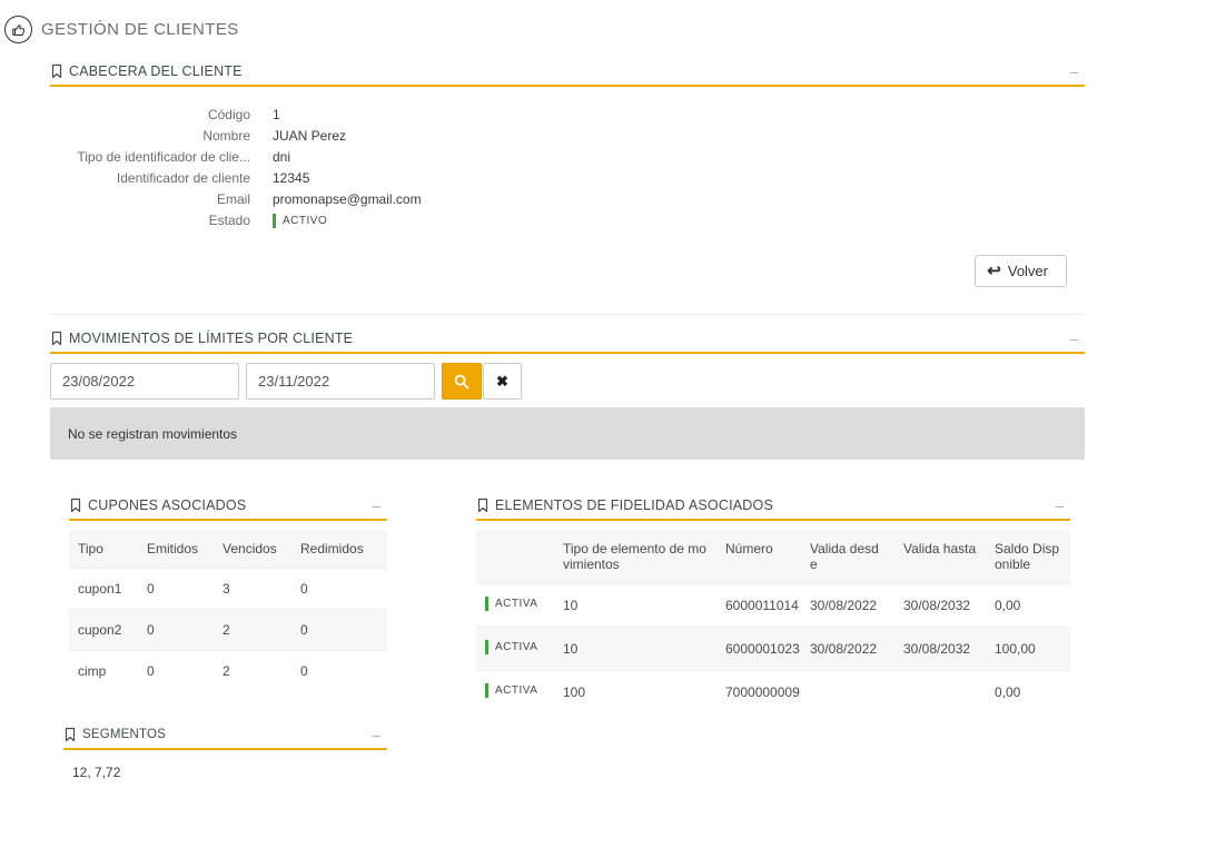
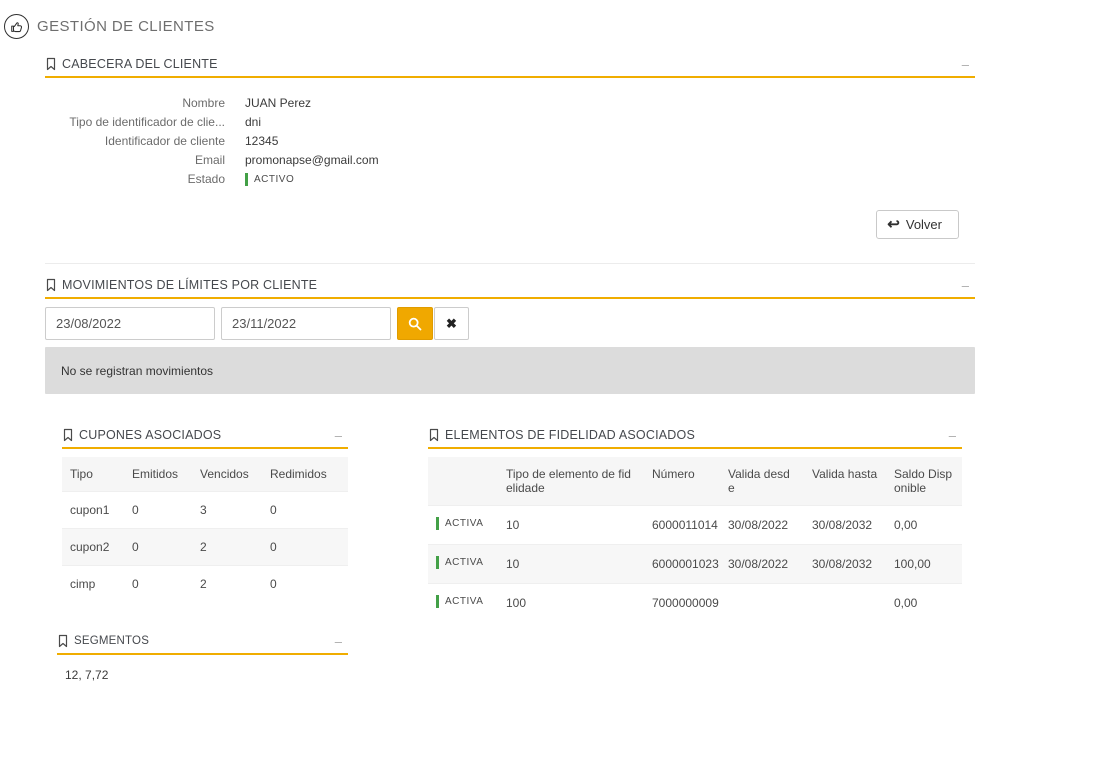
  GESTIÓN DE CLIENTES
  CABECERA DEL CLIENTE
  –
- Código
- 1
  Nombre
  JUAN Perez
  Tipo de identificador de clie...
  dni
  Identificador de cliente
  12345
  Email
  promonapse@gmail.com
  Estado
  ACTIVO
  ↩
  Volver
  MOVIMIENTOS DE LÍMITES POR CLIENTE
  –
  23/08/2022
  23/11/2022
  ✖
  No se registran movimientos
  CUPONES ASOCIADOS
  –
  Tipo	Emitidos	Vencidos	Redimidos
  cupon1	0	3	0
  cupon2	0	2	0
  cimp	0	2	0
  SEGMENTOS
  –
  12, 7,72
  ELEMENTOS DE FIDELIDAD ASOCIADOS
  –
- 	Tipo de elemento de movimientos	Número	Valida desde	Valida hasta	Saldo Disponible
+ 	Tipo de elemento de fidelidade	Número	Valida desde	Valida hasta	Saldo Disponible
  ACTIVA	10	6000011014	30/08/2022	30/08/2032	0,00
  ACTIVA	10	6000001023	30/08/2022	30/08/2032	100,00
  ACTIVA	100	7000000009			0,00
